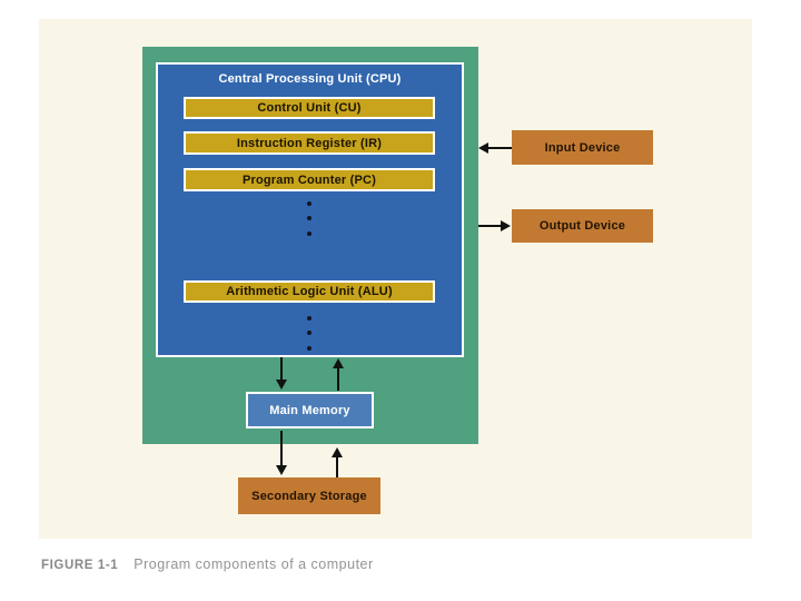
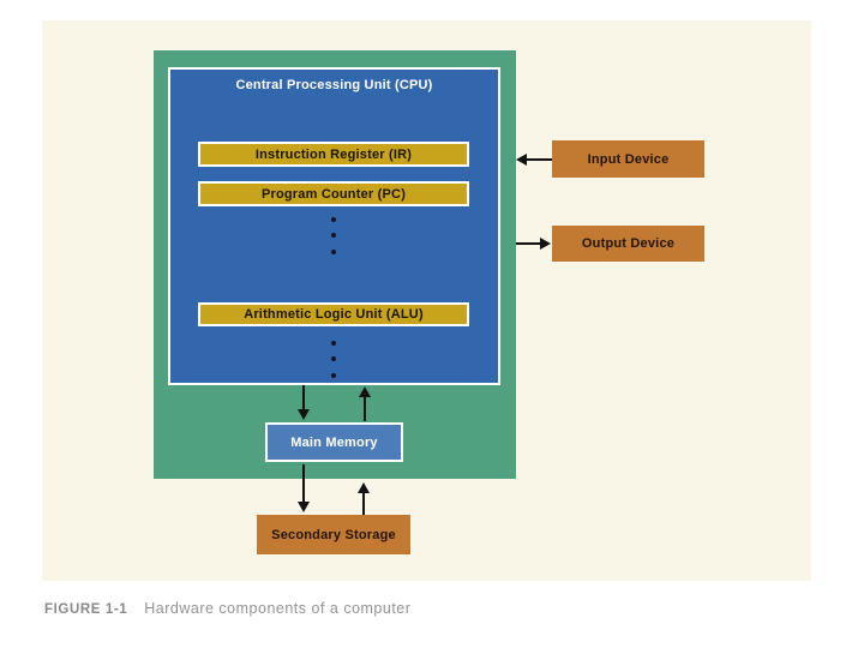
  Central Processing Unit (CPU)
- Control Unit (CU)
  Instruction Register (IR)
  Program Counter (PC)
  Arithmetic Logic Unit (ALU)
  Main Memory
  Secondary Storage
  Input Device
  Output Device
- FIGURE 1-1 Program components of a computer
+ FIGURE 1-1 Hardware components of a computer
